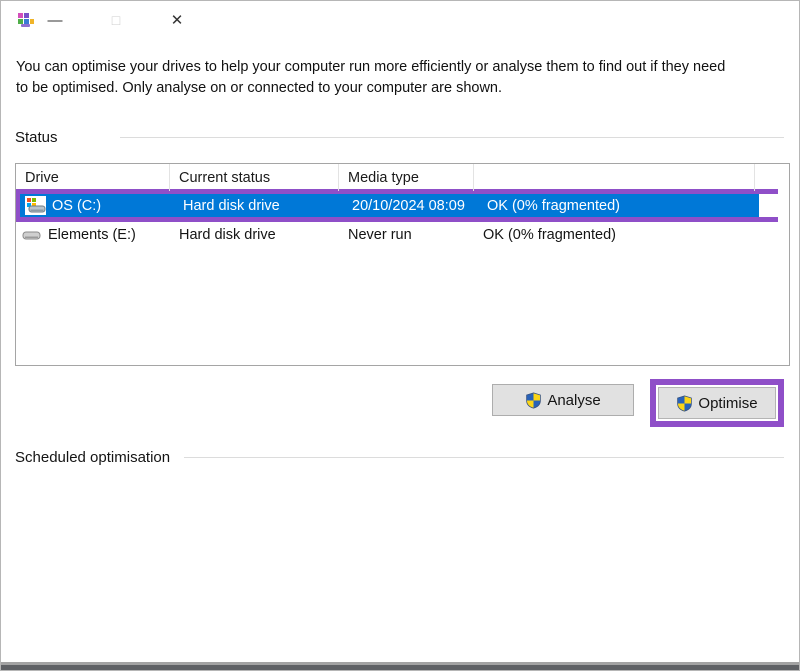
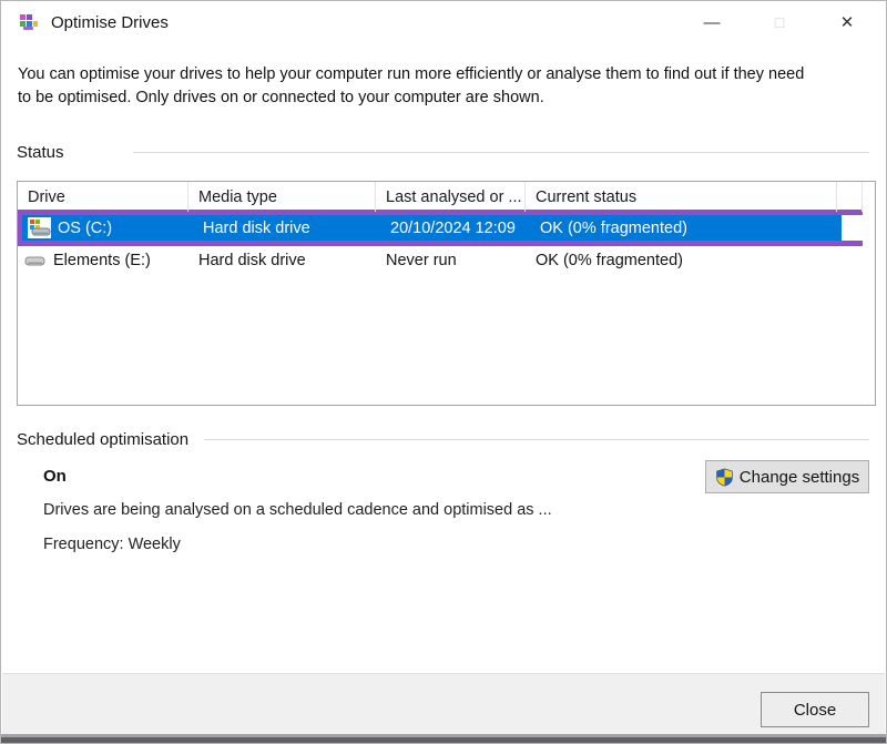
+ Optimise Drives
  —
  □
  ✕
- You can optimise your drives to help your computer run more efficiently or analyse them to find out if they need to be optimised. Only analyse on or connected to your computer are shown.
+ You can optimise your drives to help your computer run more efficiently or analyse them to find out if they need to be optimised. Only drives on or connected to your computer are shown.
  Status
  Drive
- Current status
+ Media type
+ Last analysed or ...
- Media type
+ Current status
  OS (C:)
  Hard disk drive
- 20/10/2024 08:09
+ 20/10/2024 12:09
  OK (0% fragmented)
  Elements (E:)
  Hard disk drive
  Never run
  OK (0% fragmented)
- Analyse
- Optimise
  Scheduled optimisation
+ On
+ Drives are being analysed on a scheduled cadence and optimised as ...
+ Frequency: Weekly
+ Change settings
+ Close
